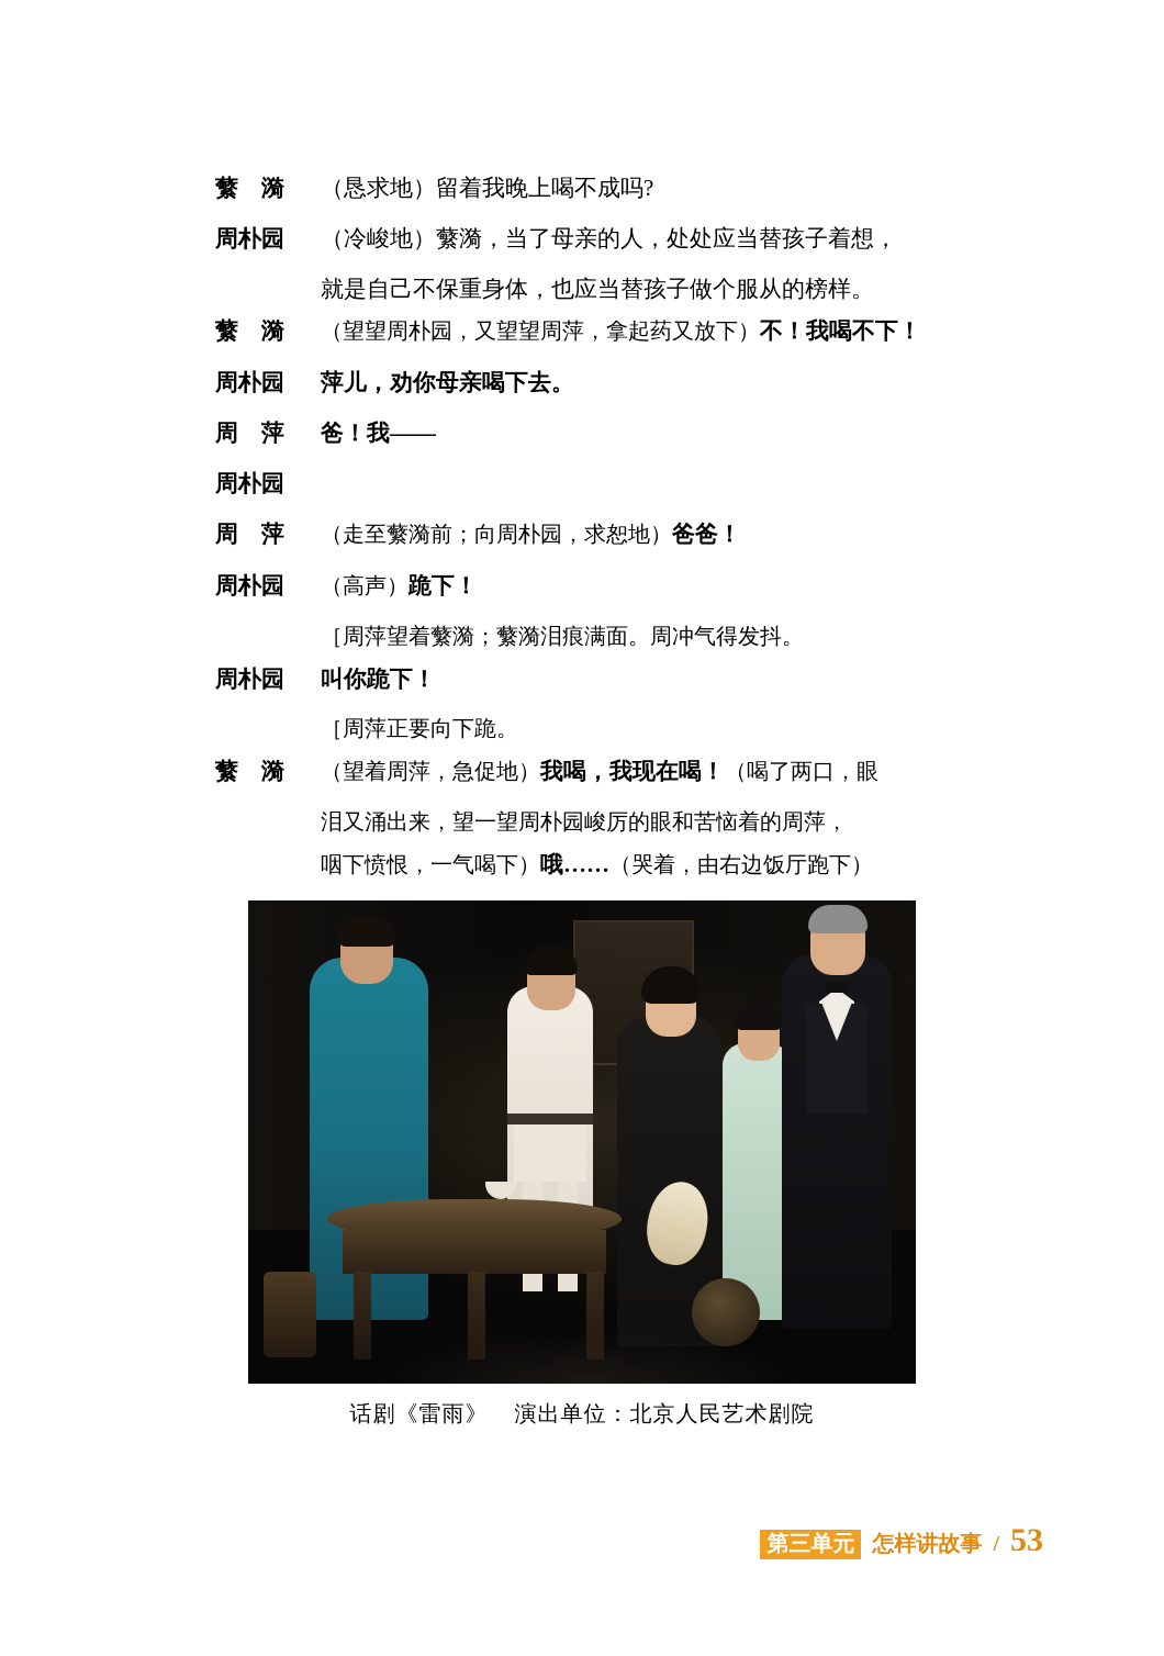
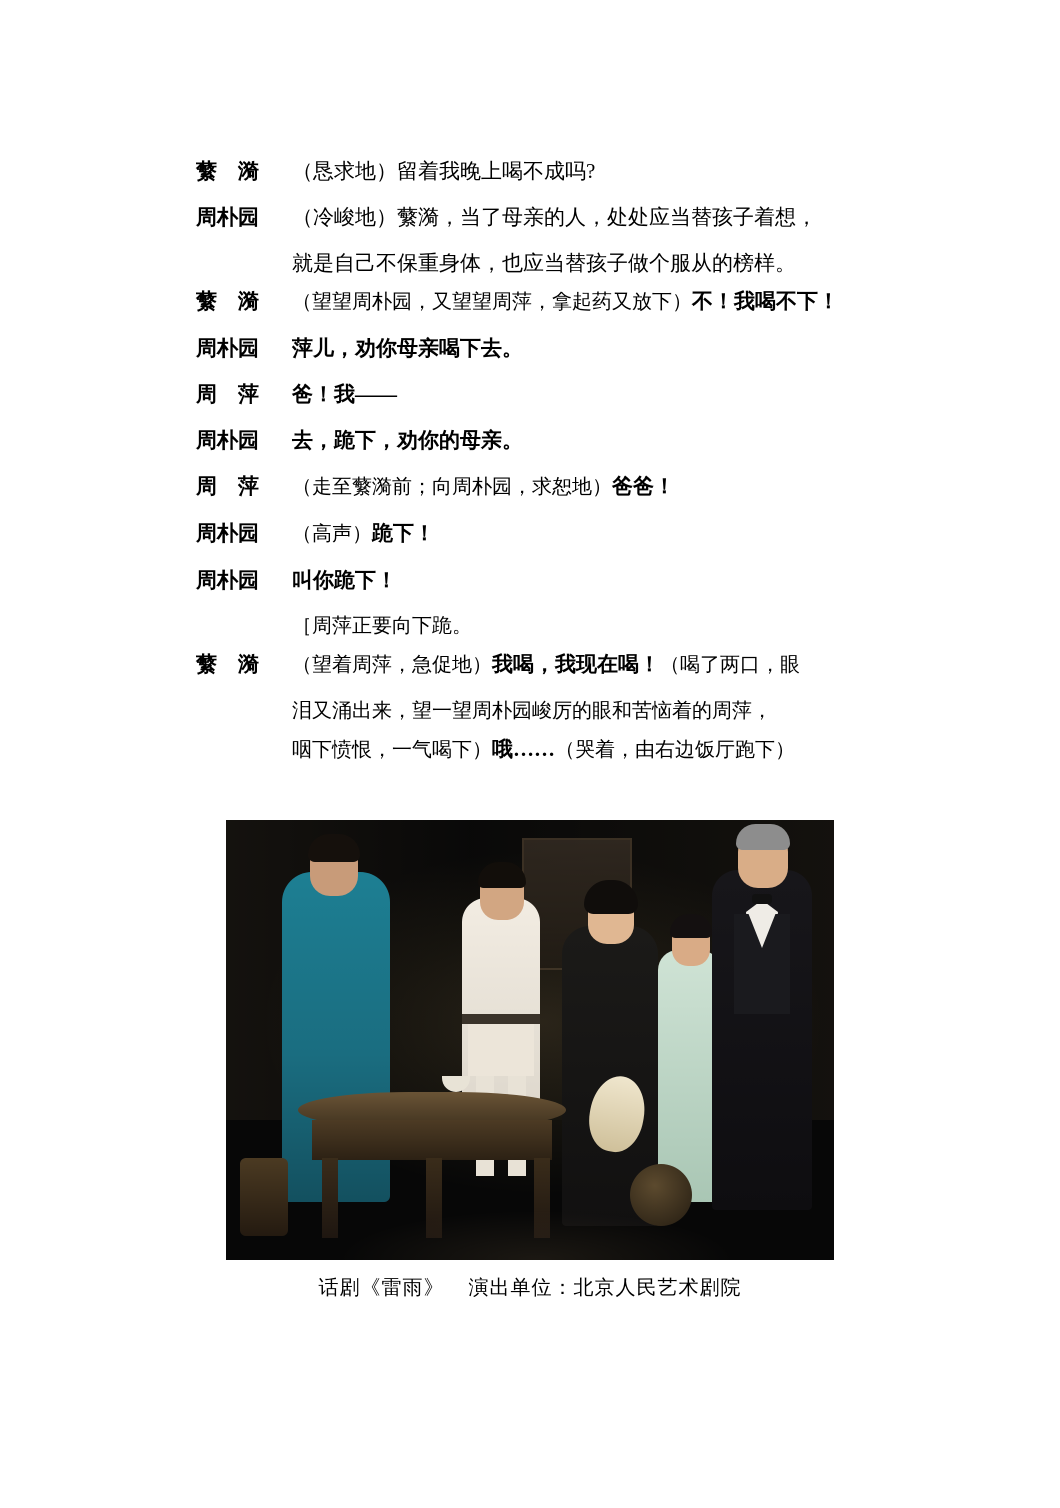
  蘩 漪
  （恳求地）留着我晚上喝不成吗?
  周朴园
  （冷峻地）蘩漪，当了母亲的人，处处应当替孩子着想，
  就是自己不保重身体，也应当替孩子做个服从的榜样。
  蘩 漪
  （望望周朴园，又望望周萍，拿起药又放下）不！我喝不下！
  周朴园
  萍儿，劝你母亲喝下去。
  周 萍
  爸！我——
  周朴园
+ 去，跪下，劝你的母亲。
  周 萍
  （走至蘩漪前；向周朴园，求恕地）爸爸！
  周朴园
  （高声）跪下！
- ［周萍望着蘩漪；蘩漪泪痕满面。周冲气得发抖。
  周朴园
  叫你跪下！
  ［周萍正要向下跪。
  蘩 漪
  （望着周萍，急促地）我喝，我现在喝！（喝了两口，眼
  泪又涌出来，望一望周朴园峻厉的眼和苦恼着的周萍，
  咽下愤恨，一气喝下）哦……（哭着，由右边饭厅跑下）
  话剧《雷雨》 演出单位：北京人民艺术剧院
- 第三单元
- 怎样讲故事
- /
- 53
